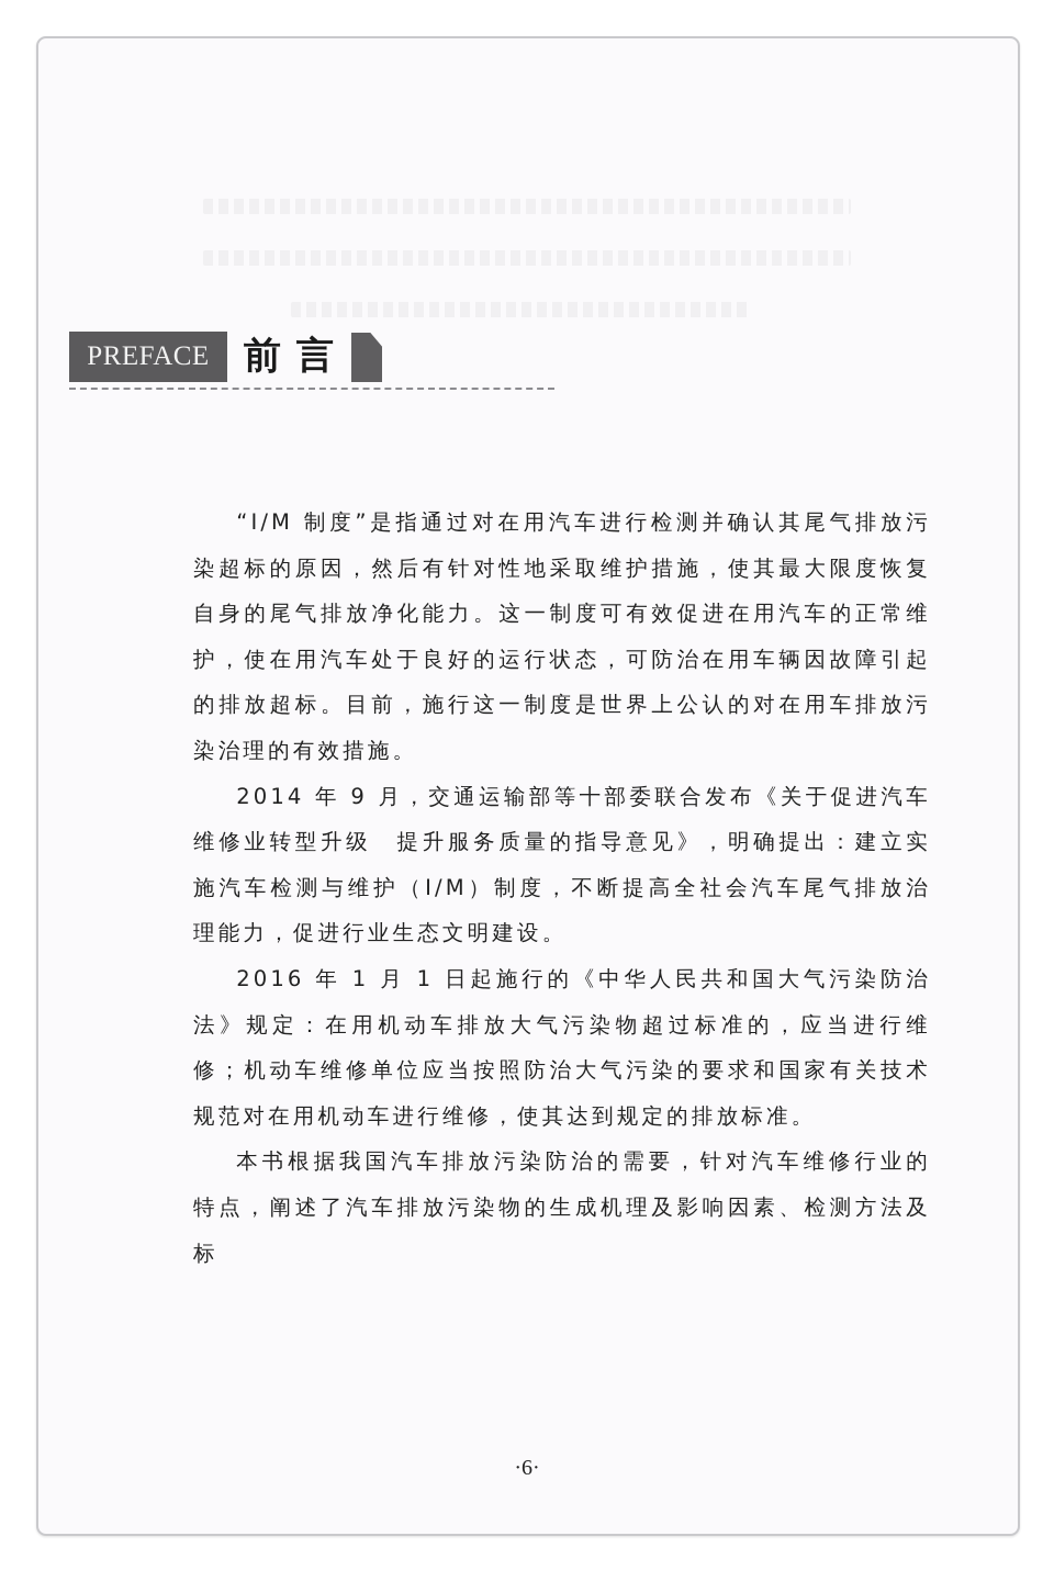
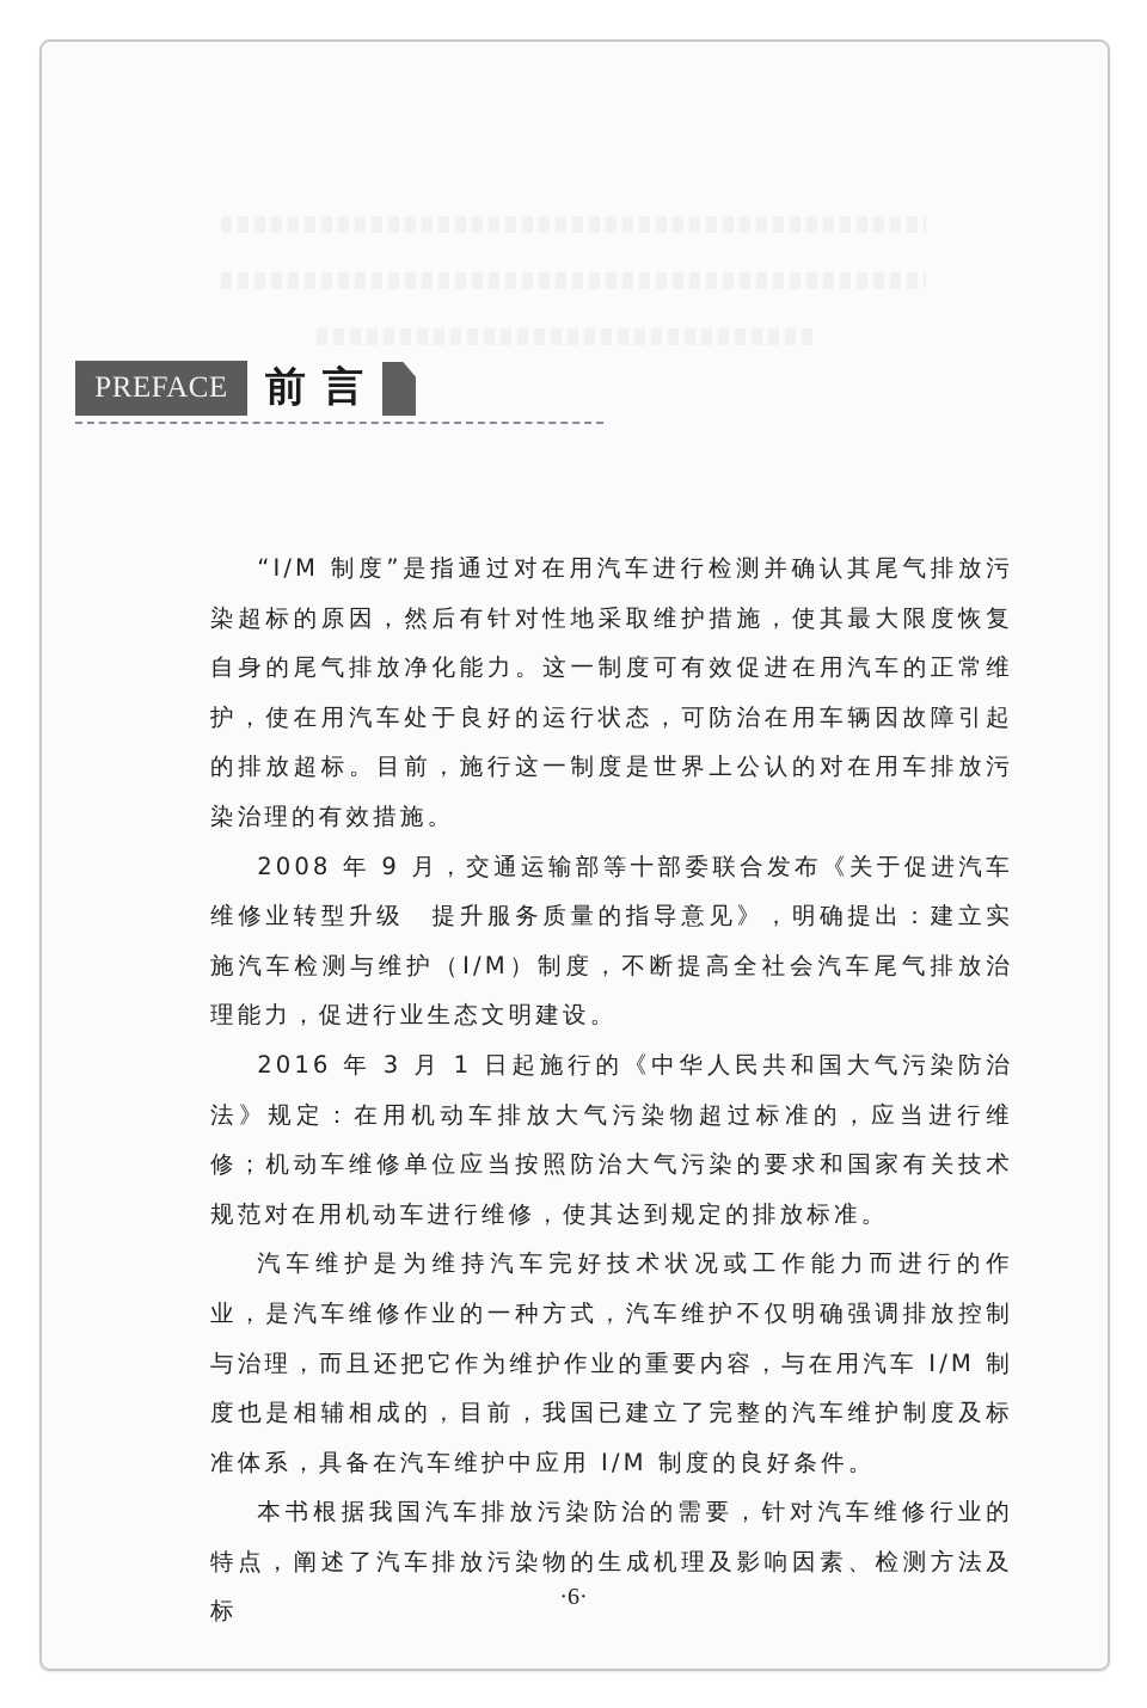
  PREFACE
  前言
  “I/M 制度”是指通过对在用汽车进行检测并确认其尾气排放污染超标的原因，然后有针对性地采取维护措施，使其最大限度恢复自身的尾气排放净化能力。这一制度可有效促进在用汽车的正常维护，使在用汽车处于良好的运行状态，可防治在用车辆因故障引起的排放超标。目前，施行这一制度是世界上公认的对在用车排放污染治理的有效措施。
- 2014 年 9 月，交通运输部等十部委联合发布《关于促进汽车维修业转型升级 提升服务质量的指导意见》，明确提出：建立实施汽车检测与维护（I/M）制度，不断提高全社会汽车尾气排放治理能力，促进行业生态文明建设。
+ 2008 年 9 月，交通运输部等十部委联合发布《关于促进汽车维修业转型升级 提升服务质量的指导意见》，明确提出：建立实施汽车检测与维护（I/M）制度，不断提高全社会汽车尾气排放治理能力，促进行业生态文明建设。
- 2016 年 1 月 1 日起施行的《中华人民共和国大气污染防治法》规定：在用机动车排放大气污染物超过标准的，应当进行维修；机动车维修单位应当按照防治大气污染的要求和国家有关技术规范对在用机动车进行维修，使其达到规定的排放标准。
+ 2016 年 3 月 1 日起施行的《中华人民共和国大气污染防治法》规定：在用机动车排放大气污染物超过标准的，应当进行维修；机动车维修单位应当按照防治大气污染的要求和国家有关技术规范对在用机动车进行维修，使其达到规定的排放标准。
+ 汽车维护是为维持汽车完好技术状况或工作能力而进行的作业，是汽车维修作业的一种方式，汽车维护不仅明确强调排放控制与治理，而且还把它作为维护作业的重要内容，与在用汽车 I/M 制度也是相辅相成的，目前，我国已建立了完整的汽车维护制度及标准体系，具备在汽车维护中应用 I/M 制度的良好条件。
  本书根据我国汽车排放污染防治的需要，针对汽车维修行业的特点，阐述了汽车排放污染物的生成机理及影响因素、检测方法及标
  ·6·
